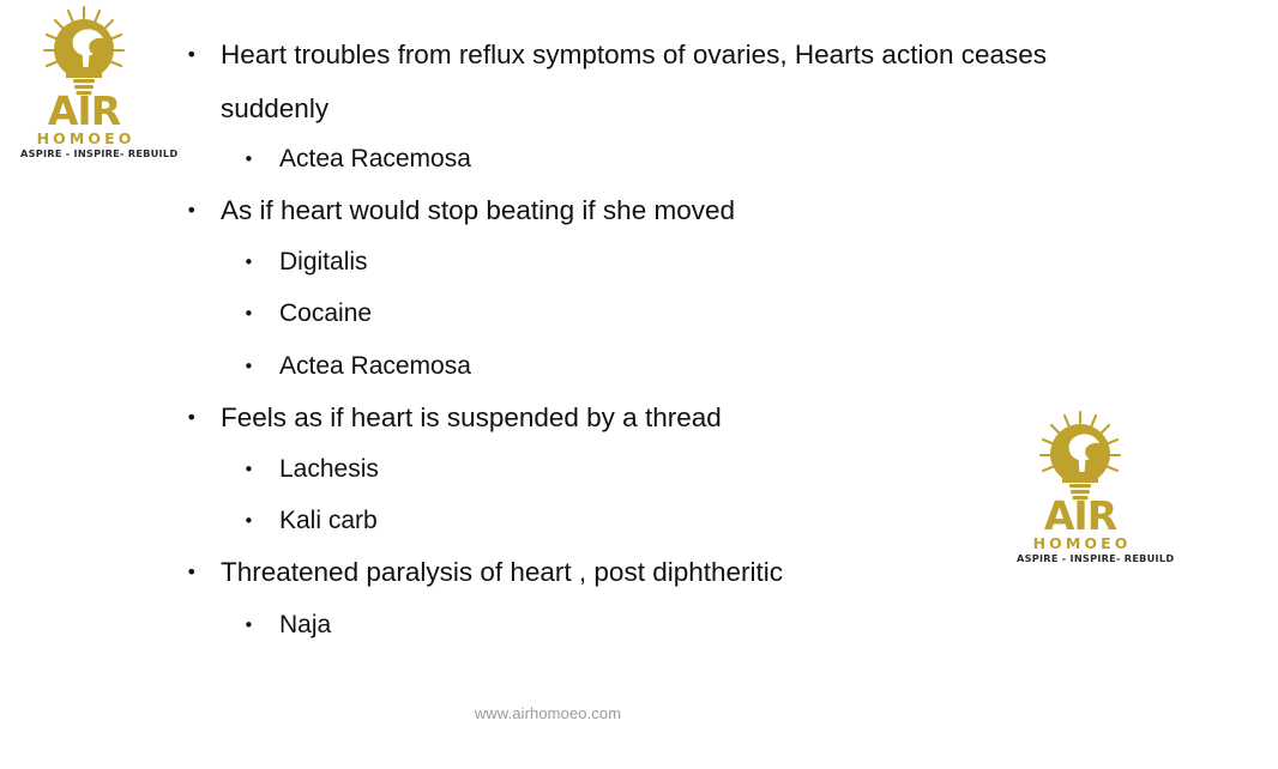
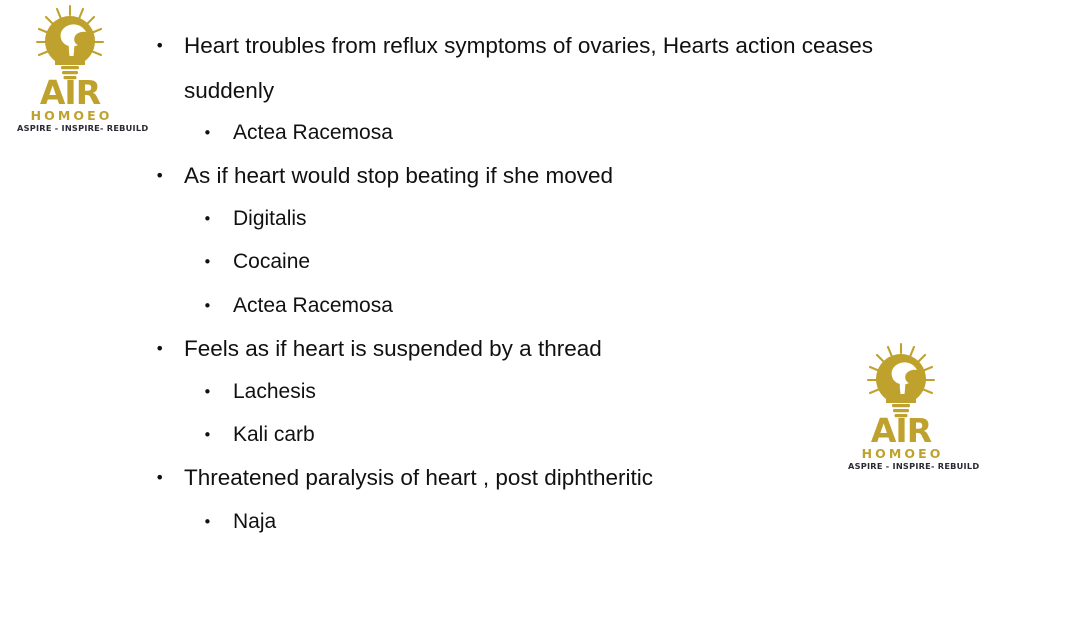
  AIR
  HOMOEO
  ASPIRE - INSPIRE- REBUILD
  AIR
  HOMOEO
  ASPIRE - INSPIRE- REBUILD
  •
  Heart troubles from reflux symptoms of ovaries, Hearts action ceases
  suddenly
  •
  Actea Racemosa
  •
  As if heart would stop beating if she moved
  •
  Digitalis
  •
  Cocaine
  •
  Actea Racemosa
  •
  Feels as if heart is suspended by a thread
  •
  Lachesis
  •
  Kali carb
  •
  Threatened paralysis of heart , post diphtheritic
  •
  Naja
- www.airhomoeo.com
